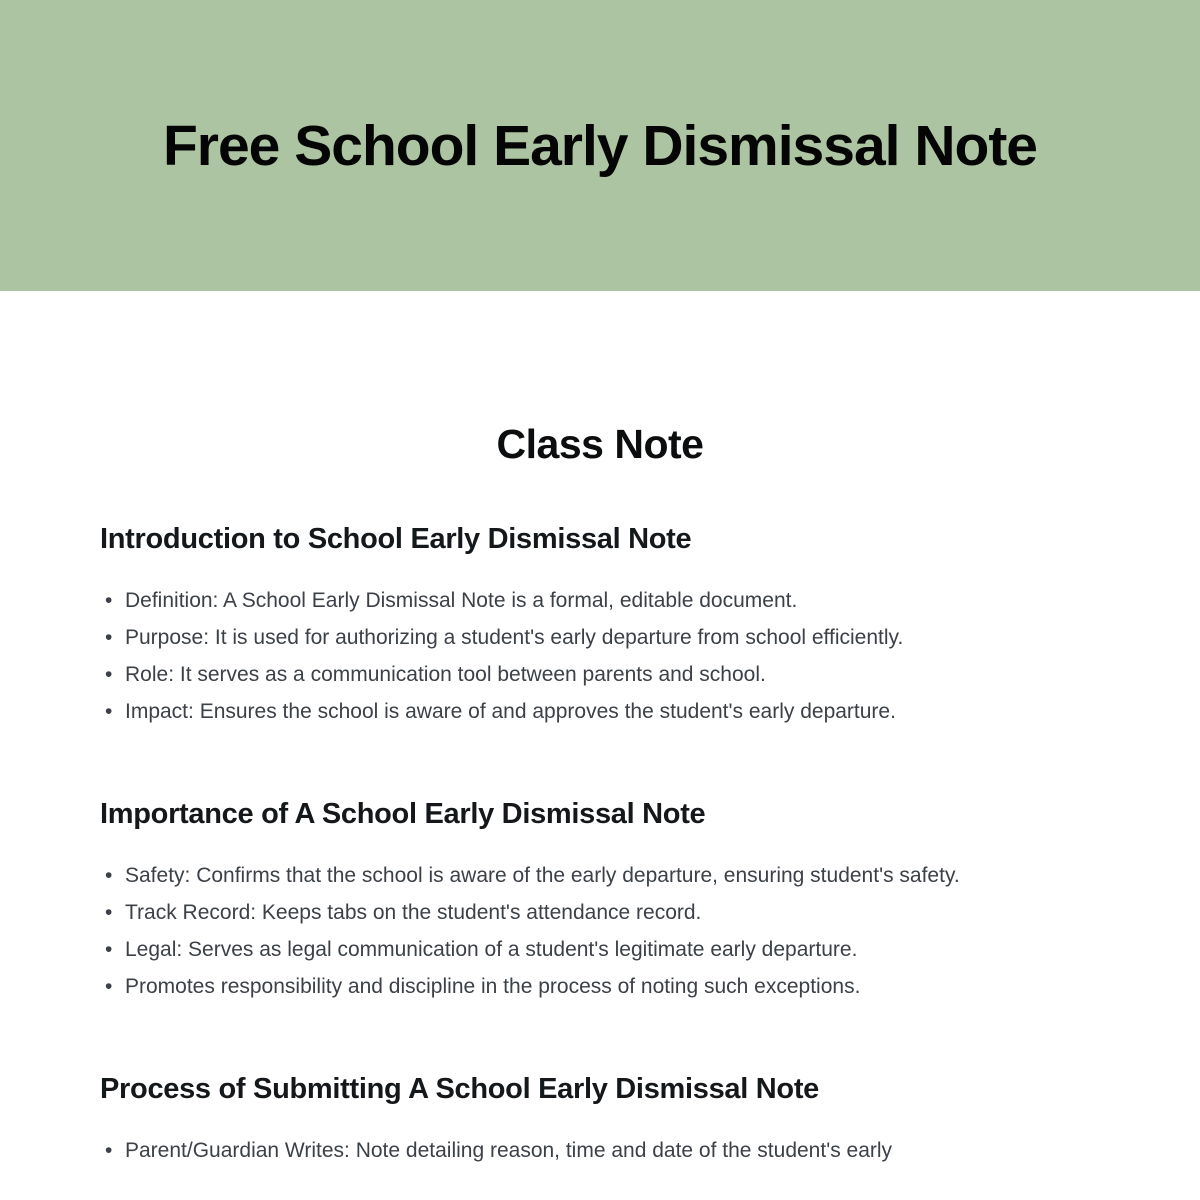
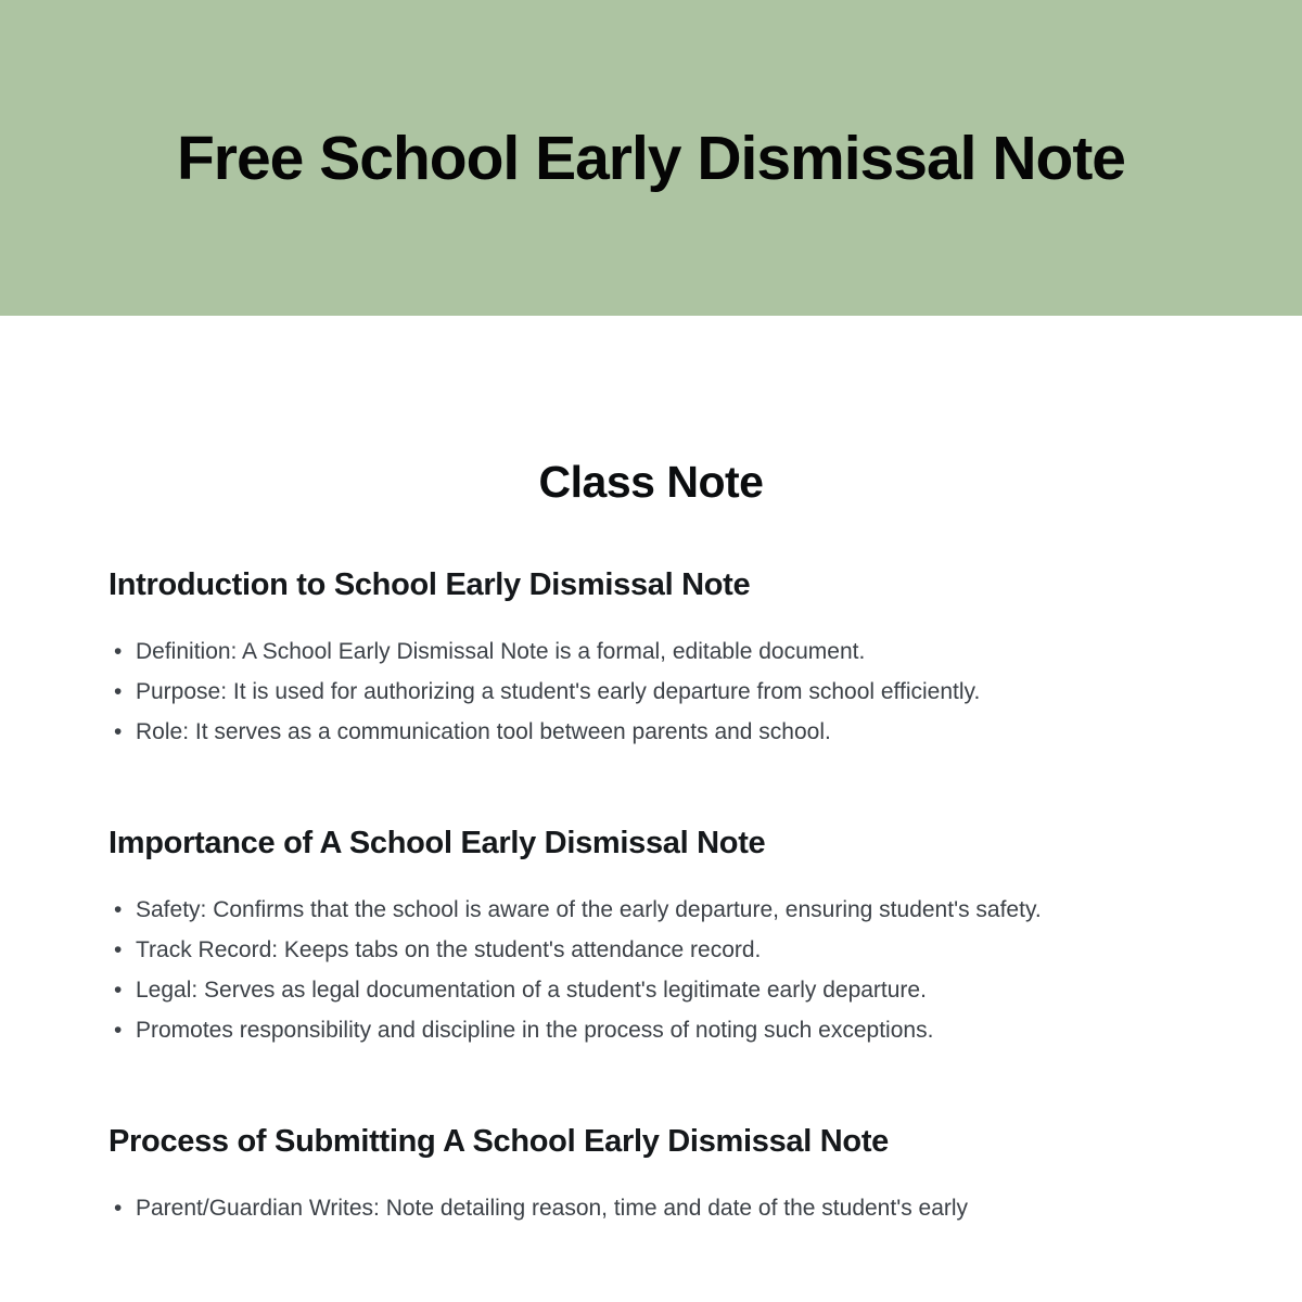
  Free School Early Dismissal Note
  Class Note
  Introduction to School Early Dismissal Note
  Definition: A School Early Dismissal Note is a formal, editable document.
  Purpose: It is used for authorizing a student's early departure from school efficiently.
  Role: It serves as a communication tool between parents and school.
- Impact: Ensures the school is aware of and approves the student's early departure.
  Importance of A School Early Dismissal Note
  Safety: Confirms that the school is aware of the early departure, ensuring student's safety.
  Track Record: Keeps tabs on the student's attendance record.
- Legal: Serves as legal communication of a student's legitimate early departure.
+ Legal: Serves as legal documentation of a student's legitimate early departure.
  Promotes responsibility and discipline in the process of noting such exceptions.
  Process of Submitting A School Early Dismissal Note
  Parent/Guardian Writes: Note detailing reason, time and date of the student's early
